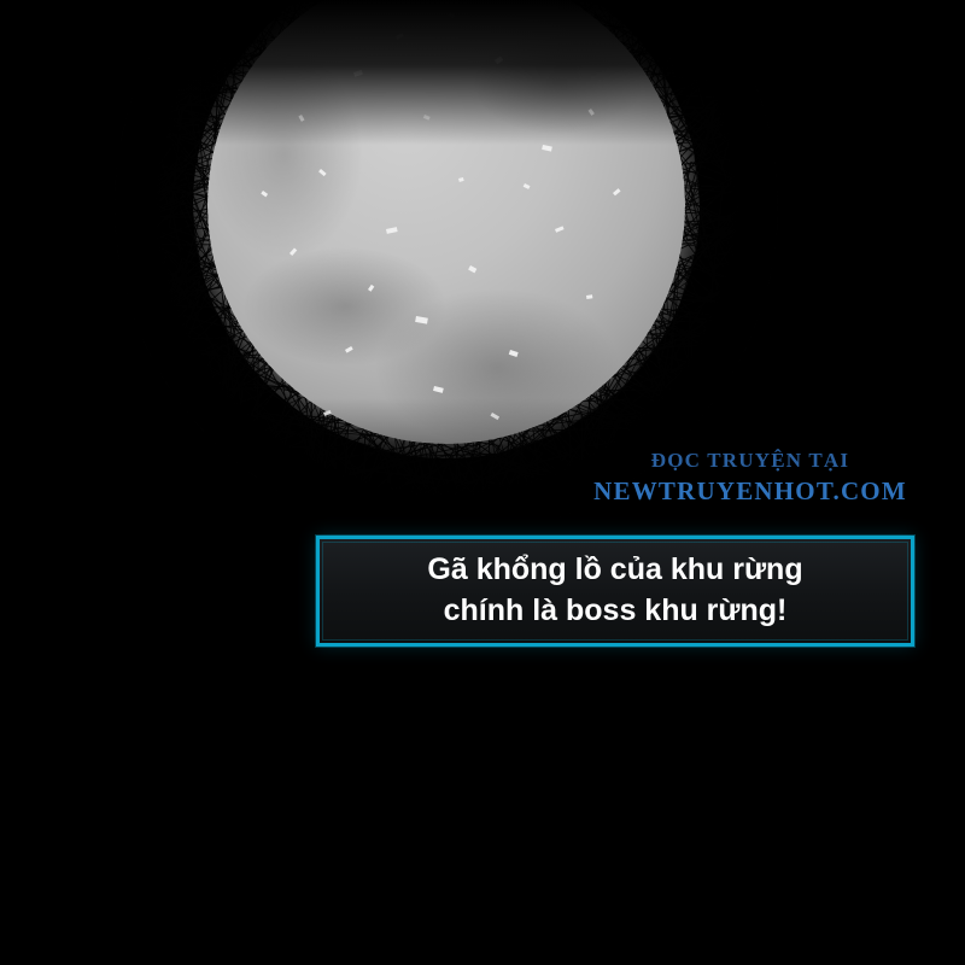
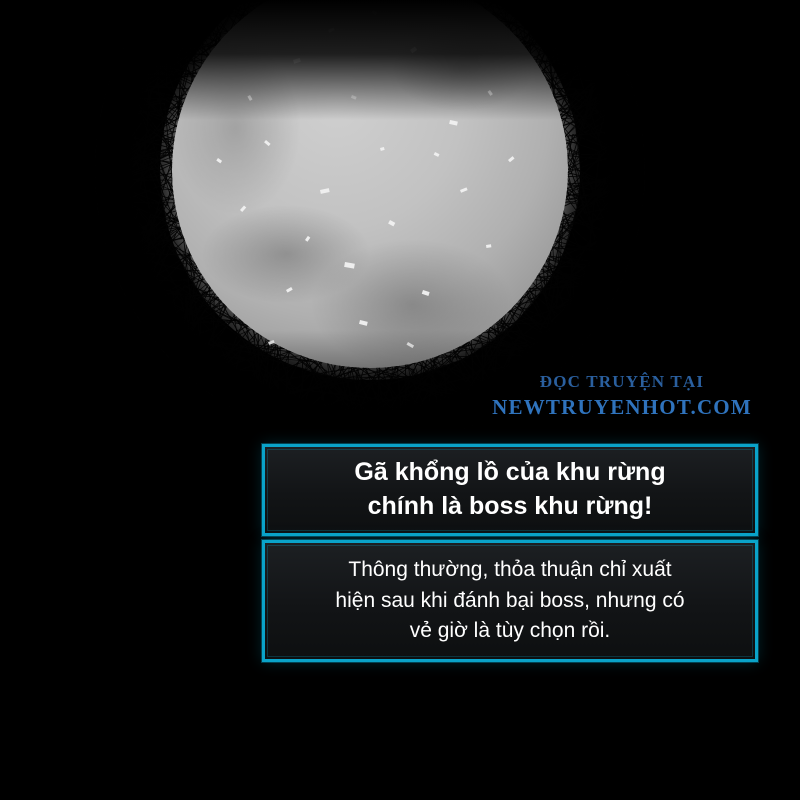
  ĐỌC TRUYỆN TẠI
  NEWTRUYENHOT.COM
  Gã khổng lồ của khu rừng
  chính là boss khu rừng!
+ Thông thường, thỏa thuận chỉ xuất
+ hiện sau khi đánh bại boss, nhưng có
+ vẻ giờ là tùy chọn rồi.
